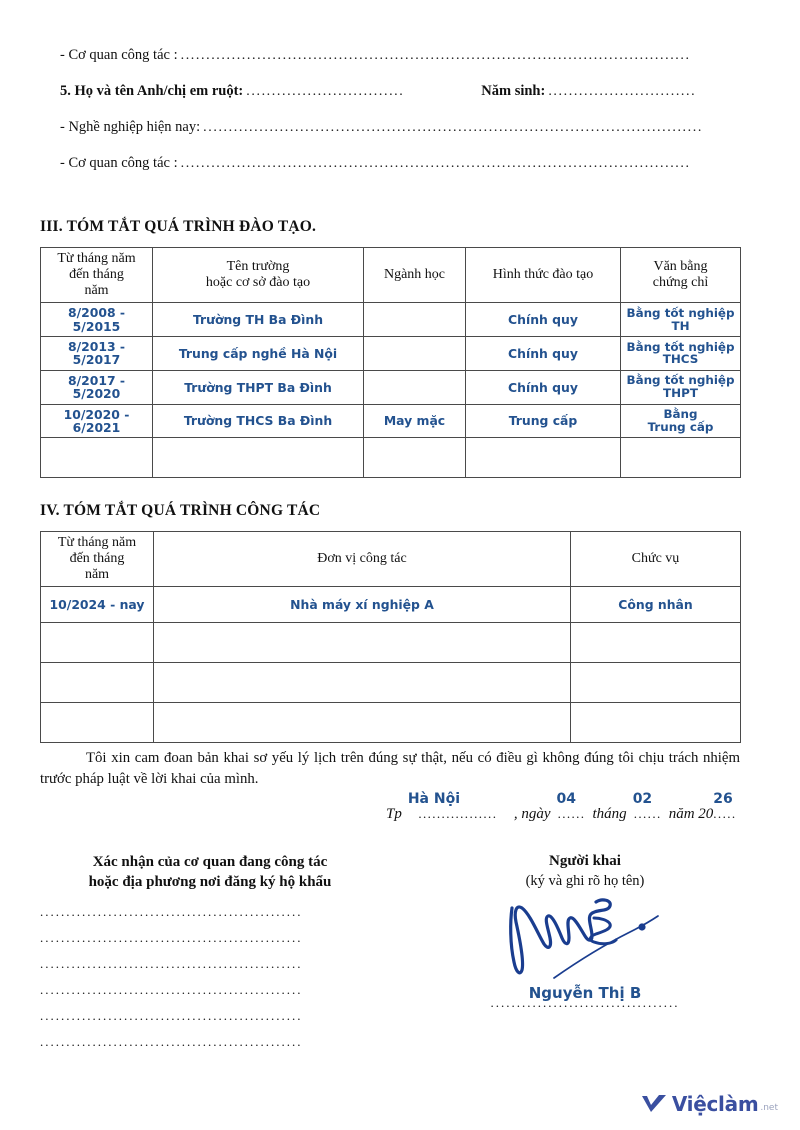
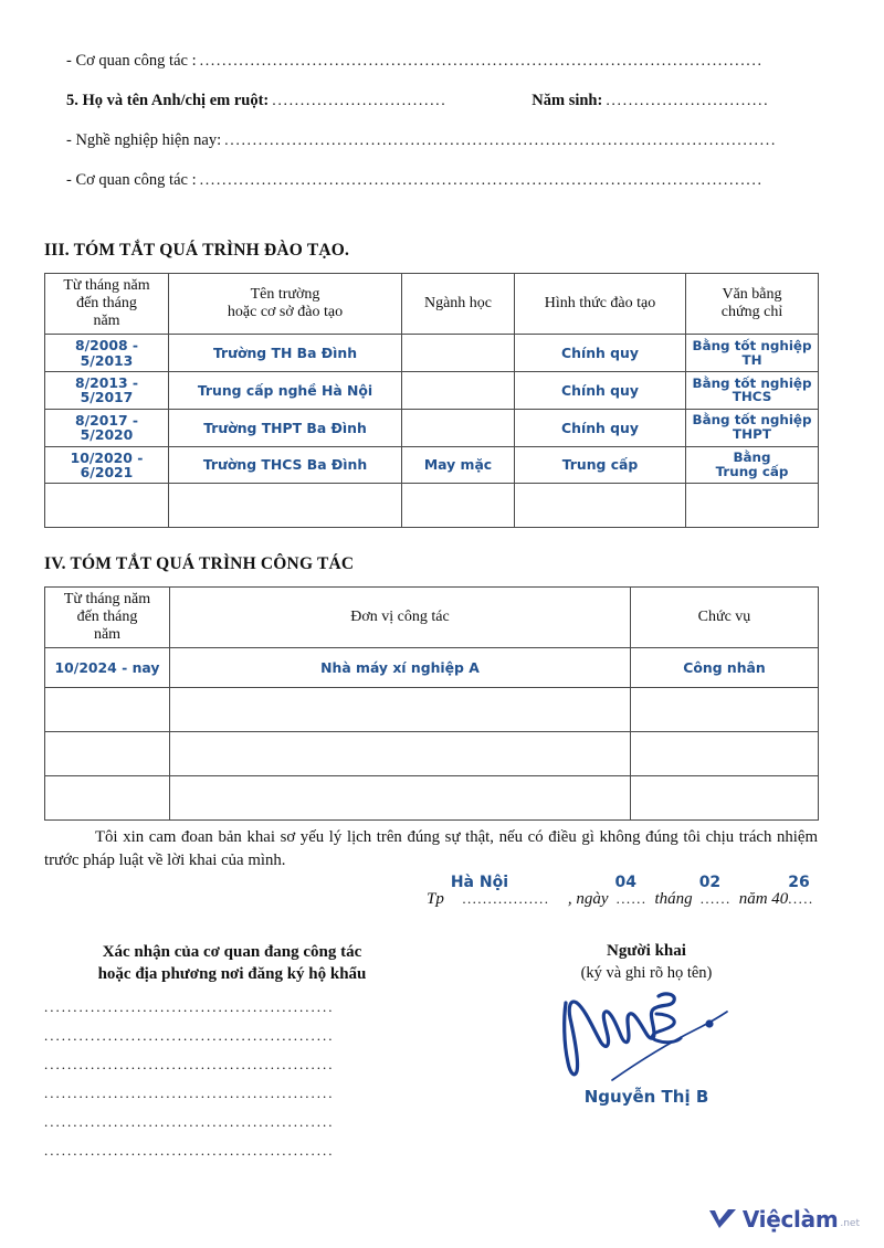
  - Cơ quan công tác :
  ....................................................................................................
  5. Họ và tên Anh/chị em ruột:
  ...............................
  Năm sinh:
  .............................
  - Nghề nghiệp hiện nay:
  ..................................................................................................
  - Cơ quan công tác :
  ....................................................................................................
  III. TÓM TẮT QUÁ TRÌNH ĐÀO TẠO.
  Từ tháng năm đến tháng năm	Tên trường hoặc cơ sở đào tạo	Ngành học	Hình thức đào tạo	Văn bằng chứng chỉ
- 8/2008 - 5/2015	Trường TH Ba Đình		Chính quy	Bằng tốt nghiệp TH
+ 8/2008 - 5/2013	Trường TH Ba Đình		Chính quy	Bằng tốt nghiệp TH
  8/2013 - 5/2017	Trung cấp nghề Hà Nội		Chính quy	Bằng tốt nghiệp THCS
  8/2017 - 5/2020	Trường THPT Ba Đình		Chính quy	Bằng tốt nghiệp THPT
  10/2020 - 6/2021	Trường THCS Ba Đình	May mặc	Trung cấp	Bằng Trung cấp
  IV. TÓM TẮT QUÁ TRÌNH CÔNG TÁC
  Từ tháng năm đến tháng năm	Đơn vị công tác	Chức vụ
  10/2024 - nay	Nhà máy xí nghiệp A	Công nhân
  Tôi xin cam đoan bản khai sơ yếu lý lịch trên đúng sự thật, nếu có điều gì không đúng tôi chịu trách nhiệm trước pháp luật về lời khai của mình.
  Tp
  .................
  Hà Nội
  , ngày
  ......
  04
  tháng
  ......
  02
- năm 20
+ năm 40
  .....
  26
  Xác nhận của cơ quan đang công tác
  hoặc địa phương nơi đăng ký hộ khẩu
  ..................................................
  ..................................................
  ..................................................
  ..................................................
  ..................................................
  ..................................................
  Người khai
  (ký và ghi rõ họ tên)
- ....................................
  Nguyễn Thị B
  Việclàm
  .net
